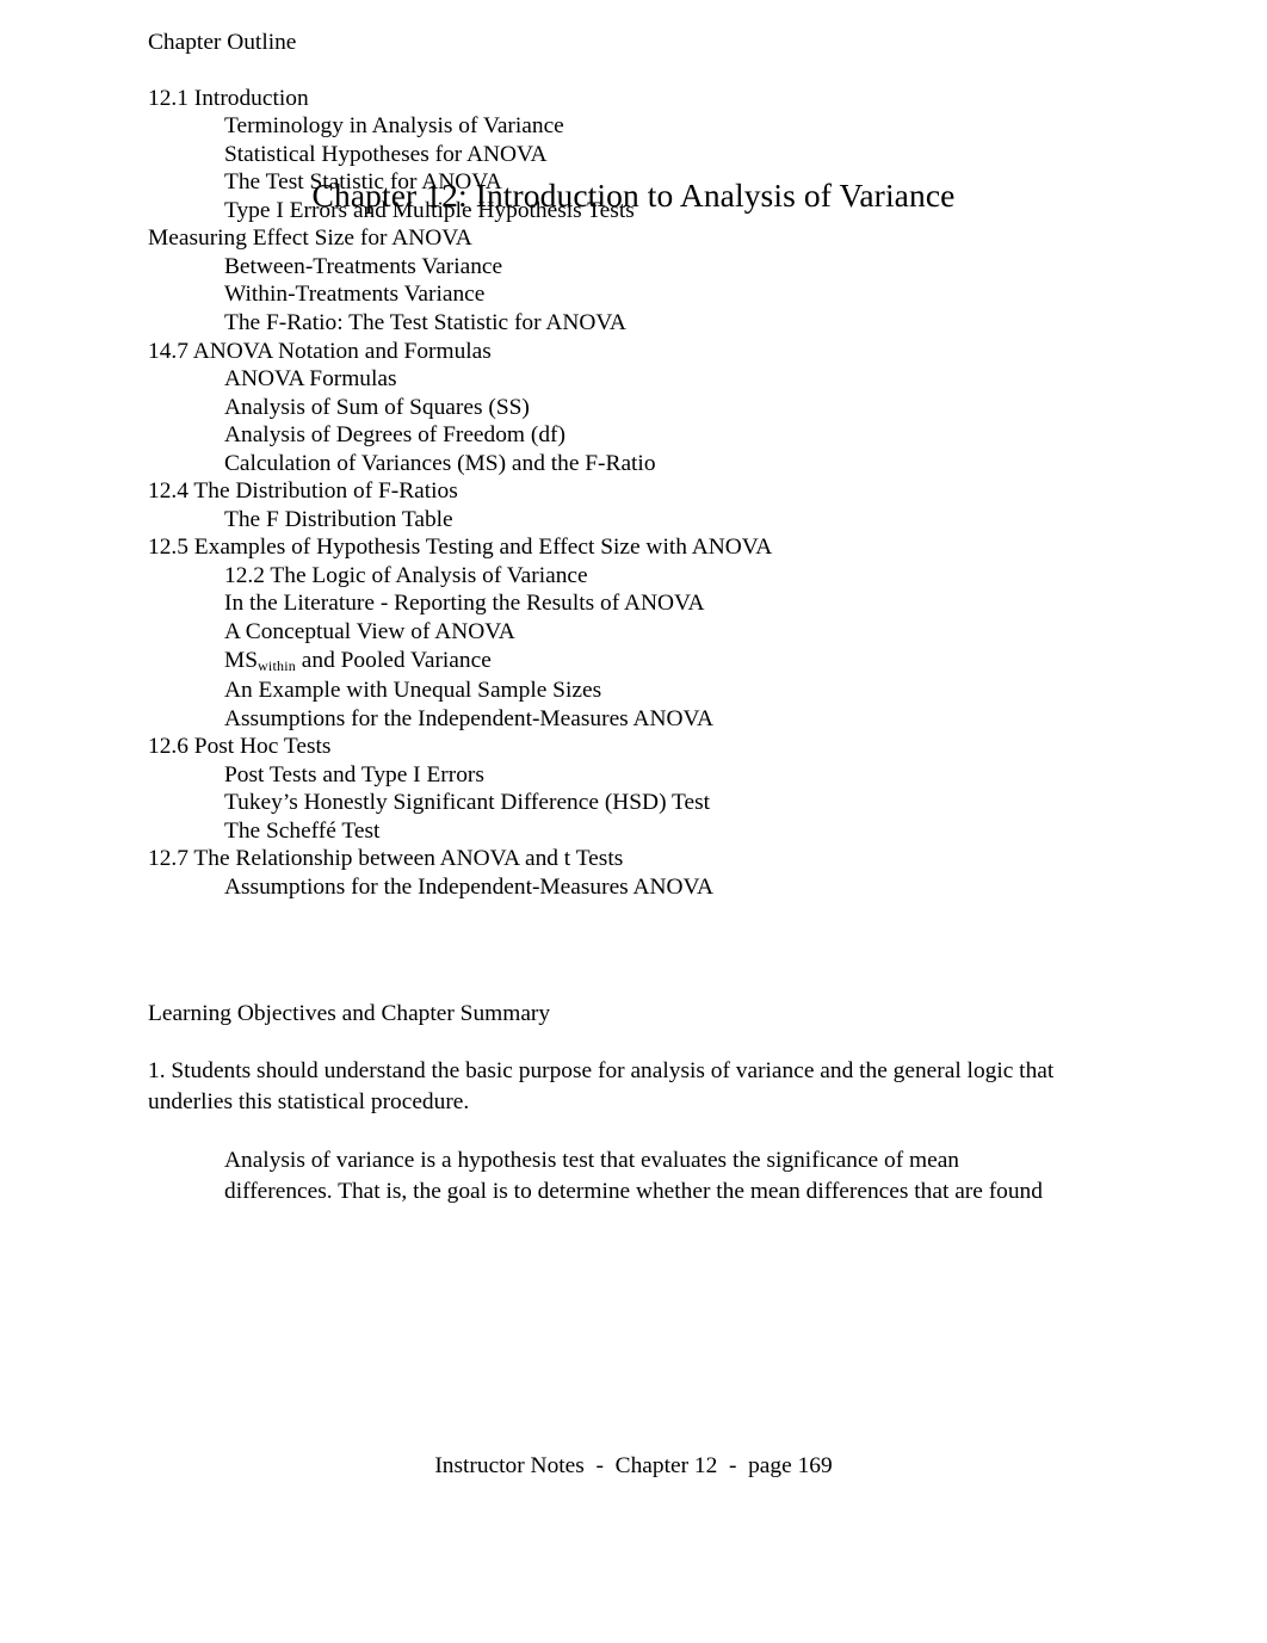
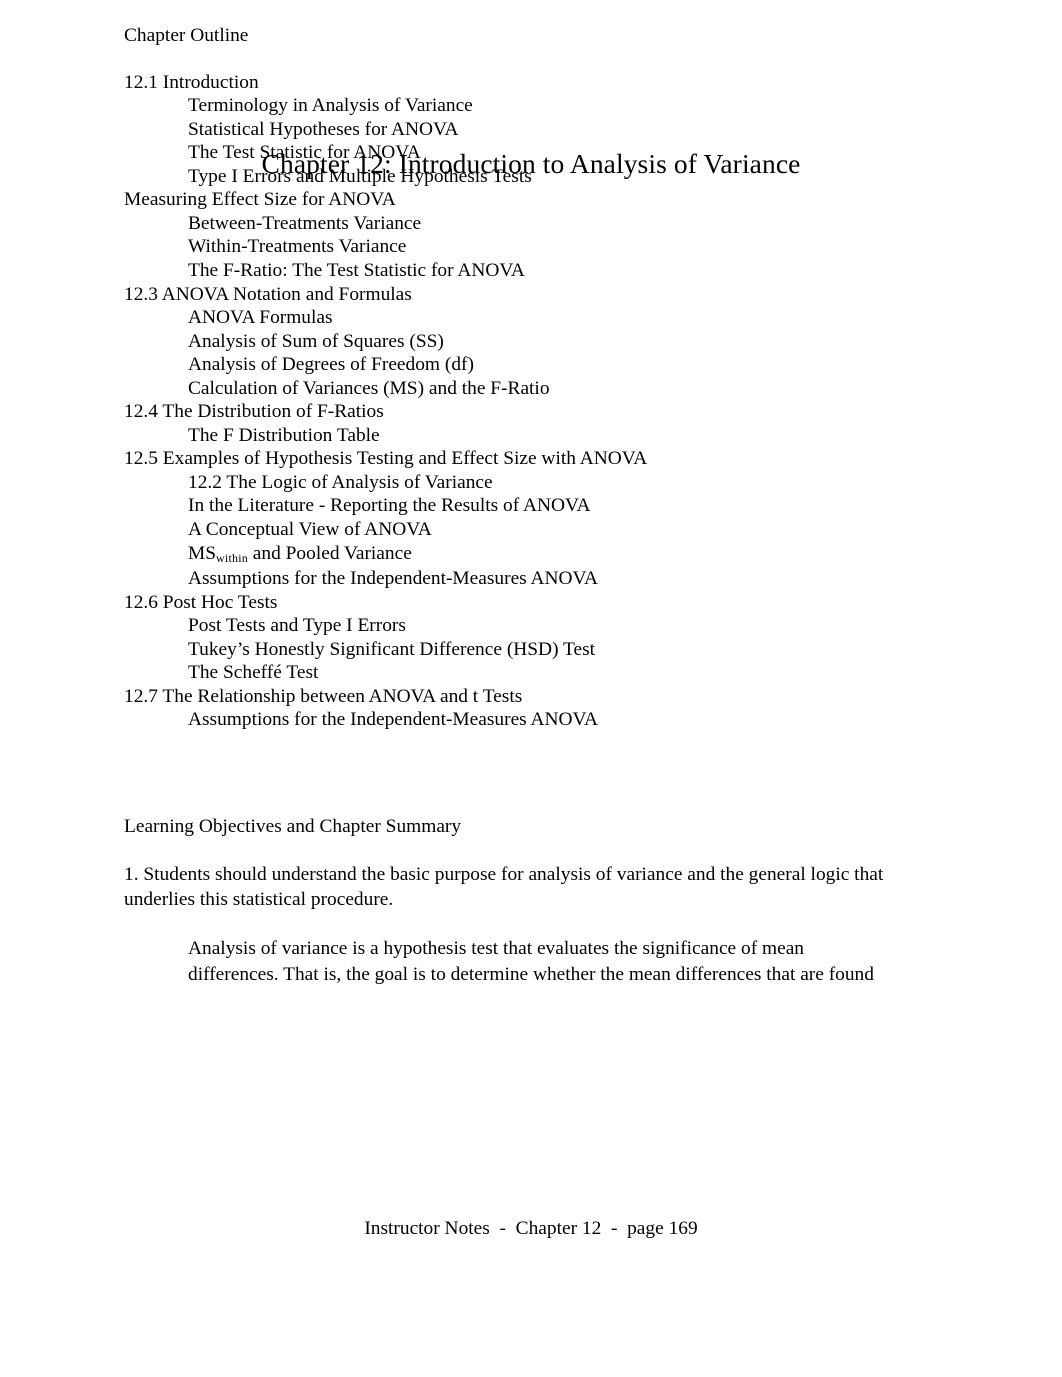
  Chapter 12: Introduction to Analysis of Variance
  Chapter Outline
  12.1 Introduction
  Terminology in Analysis of Variance
  Statistical Hypotheses for ANOVA
  The Test Statistic for ANOVA
  Type I Errors and Multiple Hypothesis Tests
  Measuring Effect Size for ANOVA
  Between-Treatments Variance
  Within-Treatments Variance
  The F-Ratio: The Test Statistic for ANOVA
- 14.7 ANOVA Notation and Formulas
+ 12.3 ANOVA Notation and Formulas
  ANOVA Formulas
  Analysis of Sum of Squares (SS)
  Analysis of Degrees of Freedom (df)
  Calculation of Variances (MS) and the F-Ratio
  12.4 The Distribution of F-Ratios
  The F Distribution Table
  12.5 Examples of Hypothesis Testing and Effect Size with ANOVA
  12.2 The Logic of Analysis of Variance
  In the Literature - Reporting the Results of ANOVA
  A Conceptual View of ANOVA
  MSwithin and Pooled Variance
- An Example with Unequal Sample Sizes
  Assumptions for the Independent-Measures ANOVA
  12.6 Post Hoc Tests
  Post Tests and Type I Errors
  Tukey’s Honestly Significant Difference (HSD) Test
  The Scheffé Test
  12.7 The Relationship between ANOVA and t Tests
  Assumptions for the Independent-Measures ANOVA
  Learning Objectives and Chapter Summary
  1. Students should understand the basic purpose for analysis of variance and the general logic that underlies this statistical procedure.
  Analysis of variance is a hypothesis test that evaluates the significance of mean differences. That is, the goal is to determine whether the mean differences that are found
  Instructor Notes - Chapter 12 - page 169
